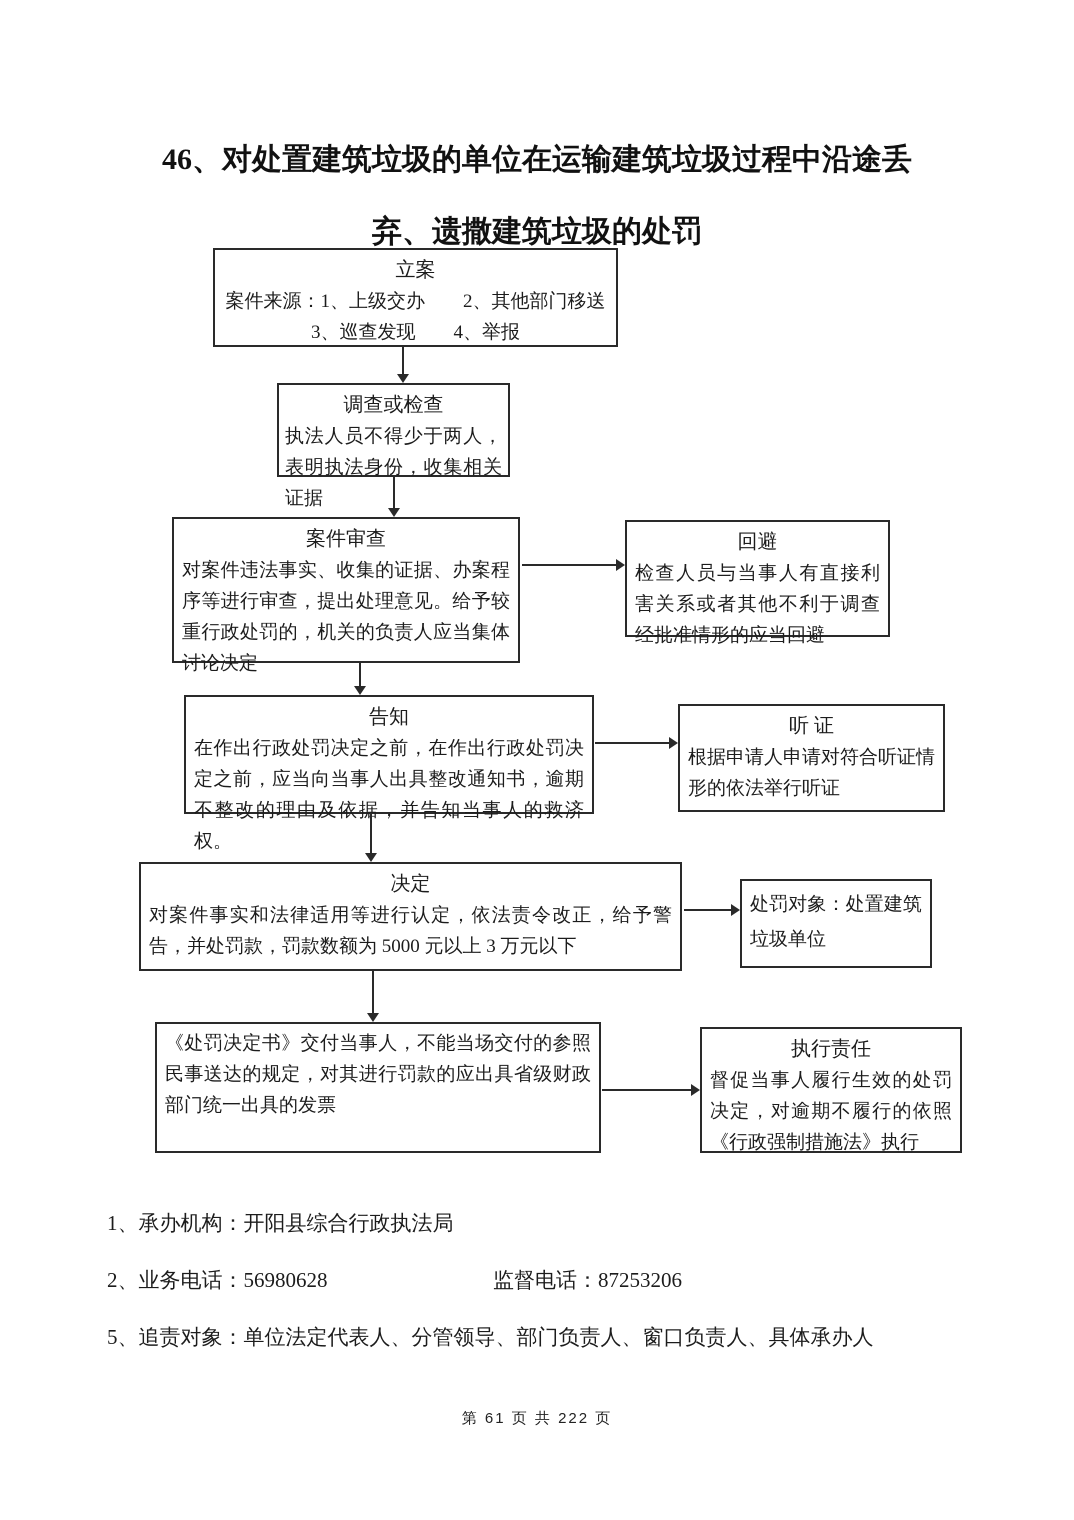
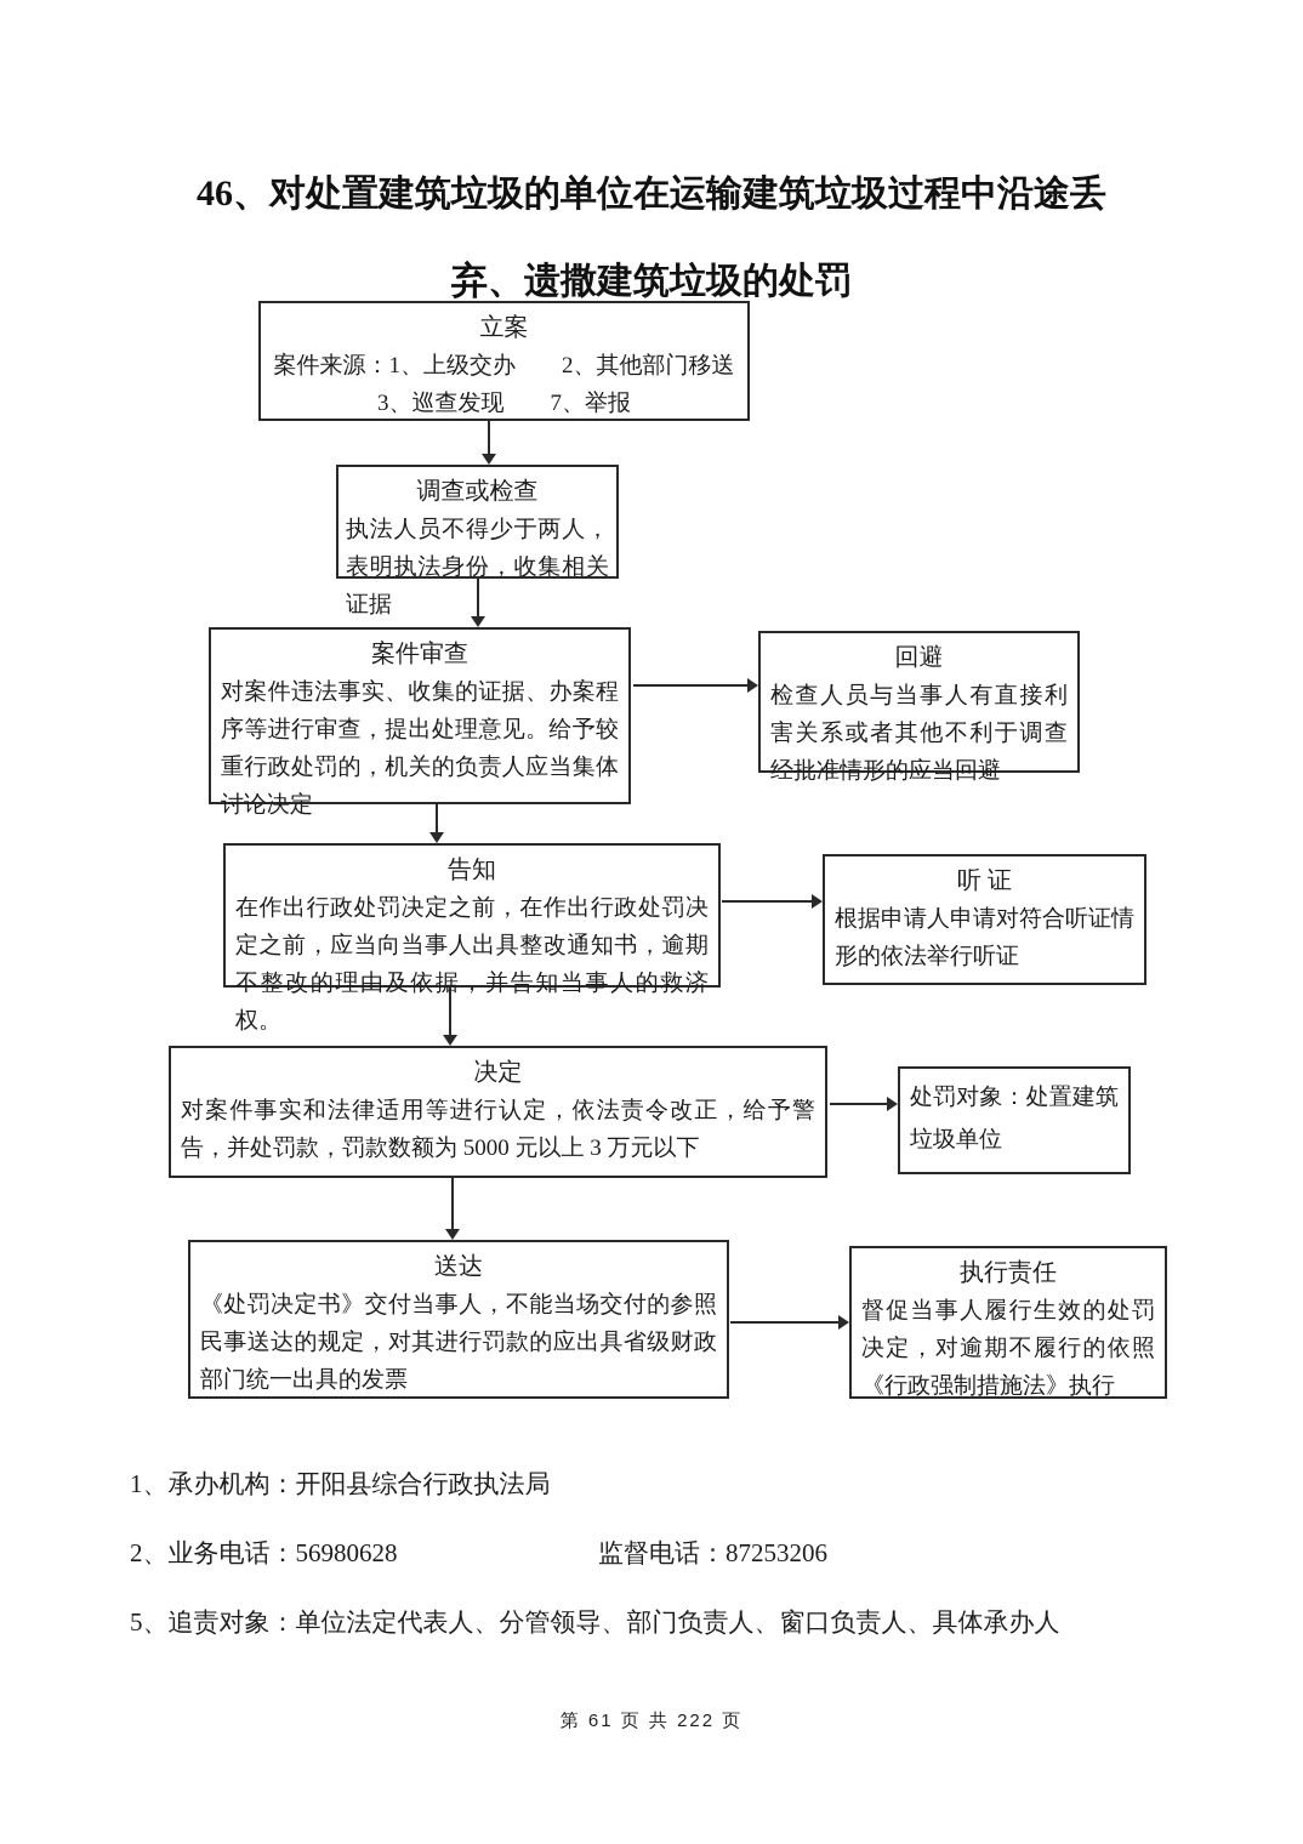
  46、对处置建筑垃圾的单位在运输建筑垃圾过程中沿途丢
  弃、遗撒建筑垃圾的处罚
  立案
  案件来源：1、上级交办 2、其他部门移送
- 3、巡查发现 4、举报
+ 3、巡查发现 7、举报
  调查或检查
  执法人员不得少于两人，表明执法身份，收集相关证据
  案件审查
  对案件违法事实、收集的证据、办案程序等进行审查，提出处理意见。给予较重行政处罚的，机关的负责人应当集体讨论决定
  回避
  检查人员与当事人有直接利害关系或者其他不利于调查经批准情形的应当回避
  告知
  在作出行政处罚决定之前，在作出行政处罚决定之前，应当向当事人出具整改通知书，逾期不整改的理由及依据，并告知当事人的救济权。
  听 证
  根据申请人申请对符合听证情形的依法举行听证
  决定
  对案件事实和法律适用等进行认定，依法责令改正，给予警告，并处罚款，罚款数额为 5000 元以上 3 万元以下
  处罚对象：处置建筑垃圾单位
+ 送达
  《处罚决定书》交付当事人，不能当场交付的参照民事送达的规定，对其进行罚款的应出具省级财政部门统一出具的发票
  执行责任
  督促当事人履行生效的处罚决定，对逾期不履行的依照《行政强制措施法》执行
  1、承办机构：开阳县综合行政执法局
  2、业务电话：56980628
  监督电话：87253206
  5、追责对象：单位法定代表人、分管领导、部门负责人、窗口负责人、具体承办人
  第 61 页 共 222 页
